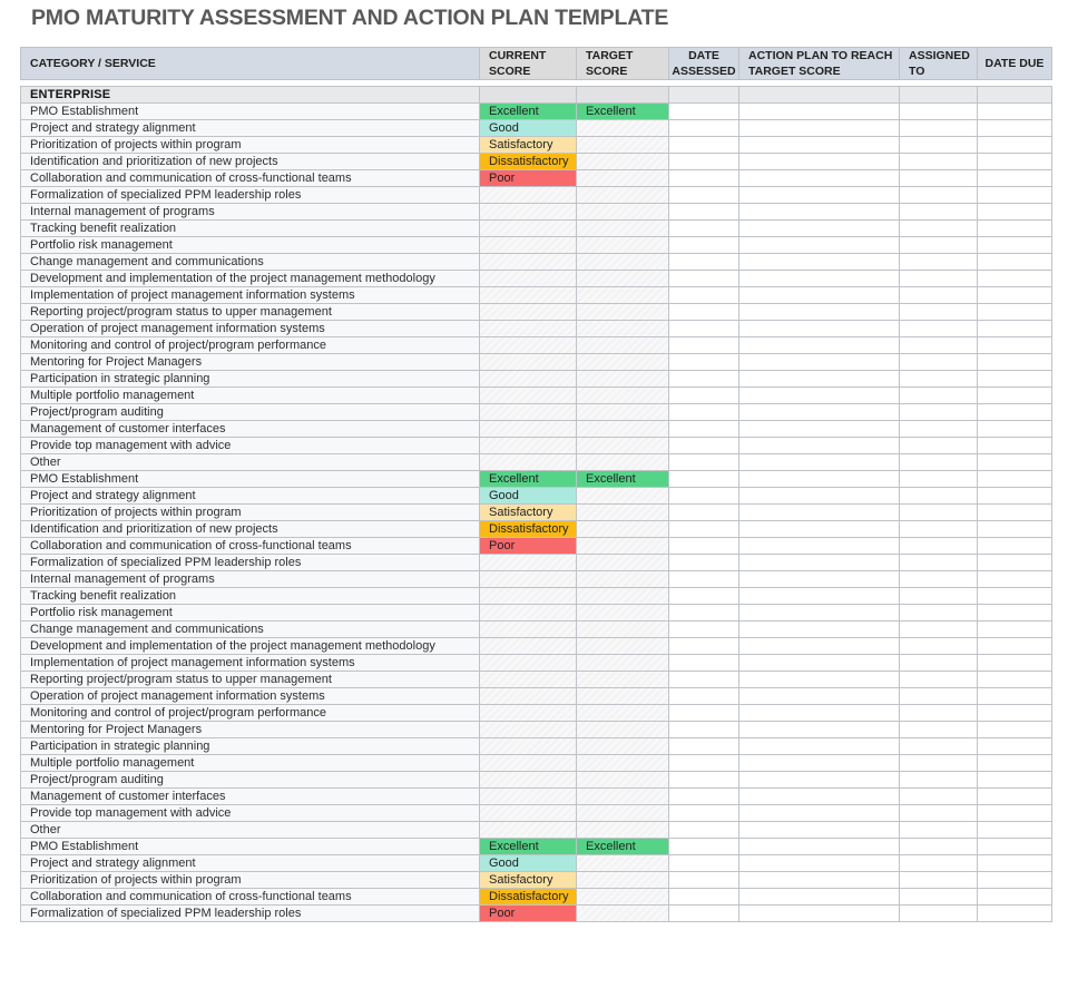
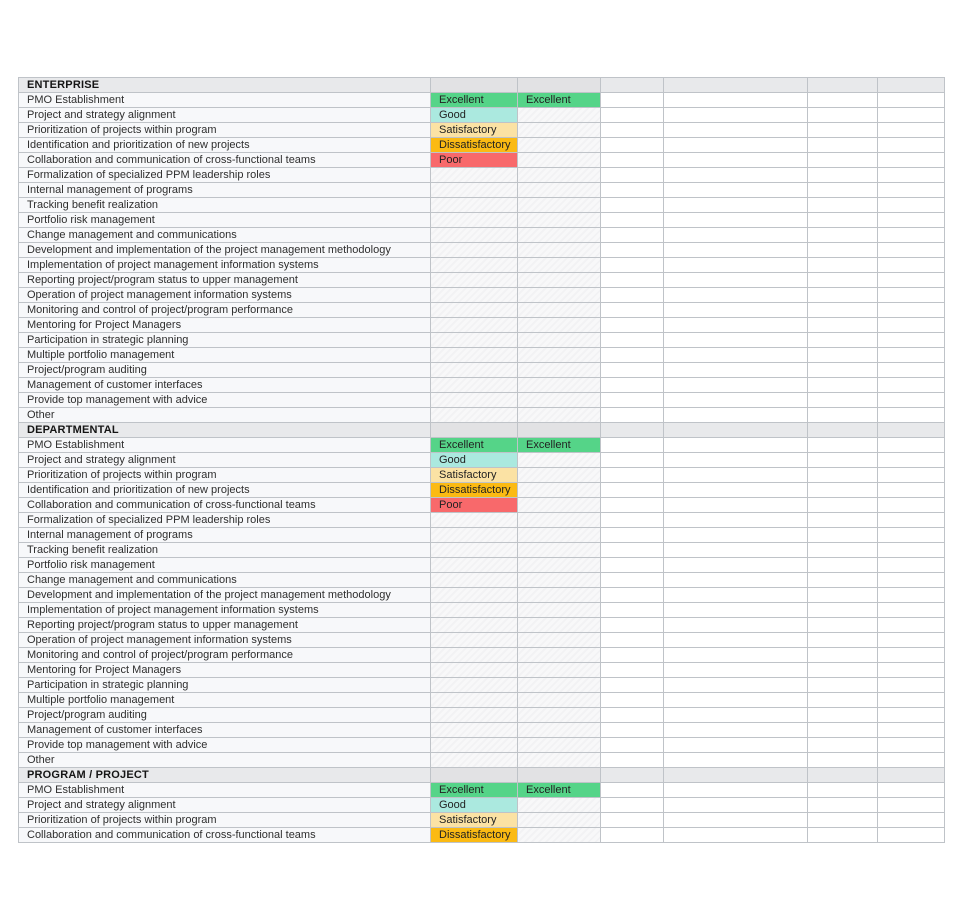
- PMO MATURITY ASSESSMENT AND ACTION PLAN TEMPLATE
- CATEGORY / SERVICE	CURRENT SCORE	TARGET SCORE	DATE ASSESSED	ACTION PLAN TO REACH TARGET SCORE	ASSIGNED TO	DATE DUE
  ENTERPRISE
  PMO Establishment	Excellent	Excellent
  Project and strategy alignment	Good
  Prioritization of projects within program	Satisfactory
  Identification and prioritization of new projects	Dissatisfactory
  Collaboration and communication of cross-functional teams	Poor
  Formalization of specialized PPM leadership roles
  Internal management of programs
  Tracking benefit realization
  Portfolio risk management
  Change management and communications
  Development and implementation of the project management methodology
  Implementation of project management information systems
  Reporting project/program status to upper management
  Operation of project management information systems
  Monitoring and control of project/program performance
  Mentoring for Project Managers
  Participation in strategic planning
  Multiple portfolio management
  Project/program auditing
  Management of customer interfaces
  Provide top management with advice
  Other
+ DEPARTMENTAL
  PMO Establishment	Excellent	Excellent
  Project and strategy alignment	Good
  Prioritization of projects within program	Satisfactory
  Identification and prioritization of new projects	Dissatisfactory
  Collaboration and communication of cross-functional teams	Poor
  Formalization of specialized PPM leadership roles
  Internal management of programs
  Tracking benefit realization
  Portfolio risk management
  Change management and communications
  Development and implementation of the project management methodology
  Implementation of project management information systems
  Reporting project/program status to upper management
  Operation of project management information systems
  Monitoring and control of project/program performance
  Mentoring for Project Managers
  Participation in strategic planning
  Multiple portfolio management
  Project/program auditing
  Management of customer interfaces
  Provide top management with advice
  Other
+ PROGRAM / PROJECT
  PMO Establishment	Excellent	Excellent
  Project and strategy alignment	Good
  Prioritization of projects within program	Satisfactory
  Collaboration and communication of cross-functional teams	Dissatisfactory
- Formalization of specialized PPM leadership roles	Poor
